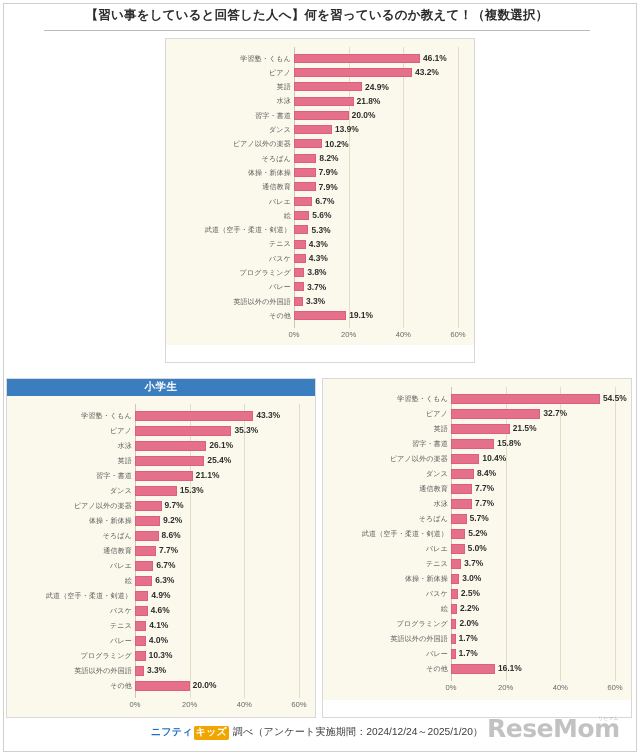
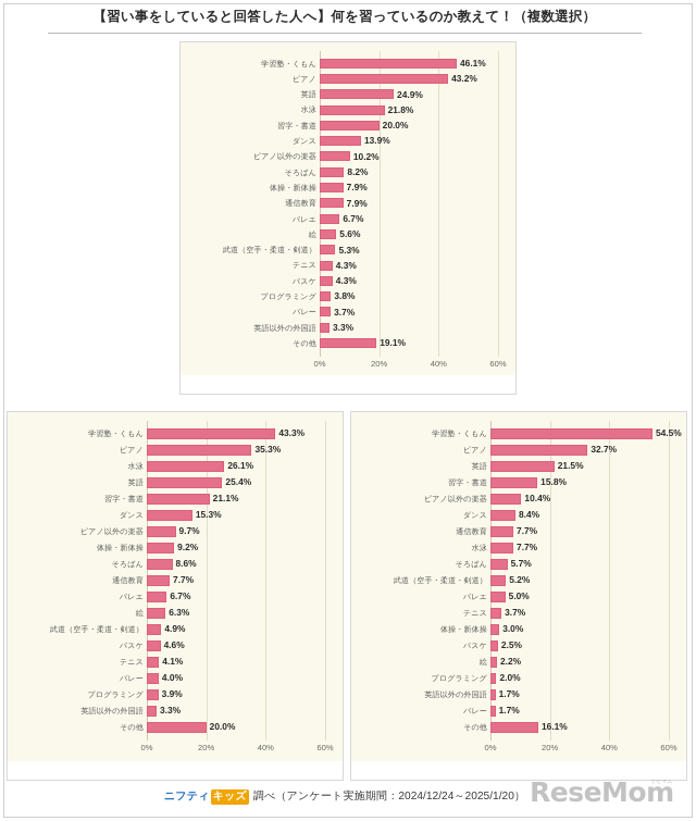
  【習い事をしていると回答した人へ】何を習っているのか教えて！（複数選択）
  学習塾・くもん
  46.1%
  ピアノ
  43.2%
  英語
  24.9%
  水泳
  21.8%
  習字・書道
  20.0%
  ダンス
  13.9%
  ピアノ以外の楽器
  10.2%
  そろばん
  8.2%
  体操・新体操
  7.9%
  通信教育
  7.9%
  バレエ
  6.7%
  絵
  5.6%
  武道（空手・柔道・剣道）
  5.3%
  テニス
  4.3%
  バスケ
  4.3%
  プログラミング
  3.8%
  バレー
  3.7%
  英語以外の外国語
  3.3%
  その他
  19.1%
  0%
  20%
  40%
  60%
- 小学生
  学習塾・くもん
  43.3%
  ピアノ
  35.3%
  水泳
  26.1%
  英語
  25.4%
  習字・書道
  21.1%
  ダンス
  15.3%
  ピアノ以外の楽器
  9.7%
  体操・新体操
  9.2%
  そろばん
  8.6%
  通信教育
  7.7%
  バレエ
  6.7%
  絵
  6.3%
  武道（空手・柔道・剣道）
  4.9%
  バスケ
  4.6%
  テニス
  4.1%
  バレー
  4.0%
  プログラミング
- 10.3%
+ 3.9%
  英語以外の外国語
  3.3%
  その他
  20.0%
  0%
  20%
  40%
  60%
  学習塾・くもん
  54.5%
  ピアノ
  32.7%
  英語
  21.5%
  習字・書道
  15.8%
  ピアノ以外の楽器
  10.4%
  ダンス
  8.4%
  通信教育
  7.7%
  水泳
  7.7%
  そろばん
  5.7%
  武道（空手・柔道・剣道）
  5.2%
  バレエ
  5.0%
  テニス
  3.7%
  体操・新体操
  3.0%
  バスケ
  2.5%
  絵
  2.2%
  プログラミング
  2.0%
  英語以外の外国語
  1.7%
  バレー
  1.7%
  その他
  16.1%
  0%
  20%
  40%
  60%
  ニフティ キッズ 調べ（アンケート実施期間：2024/12/24～2025/1/20）
  ReseMom
